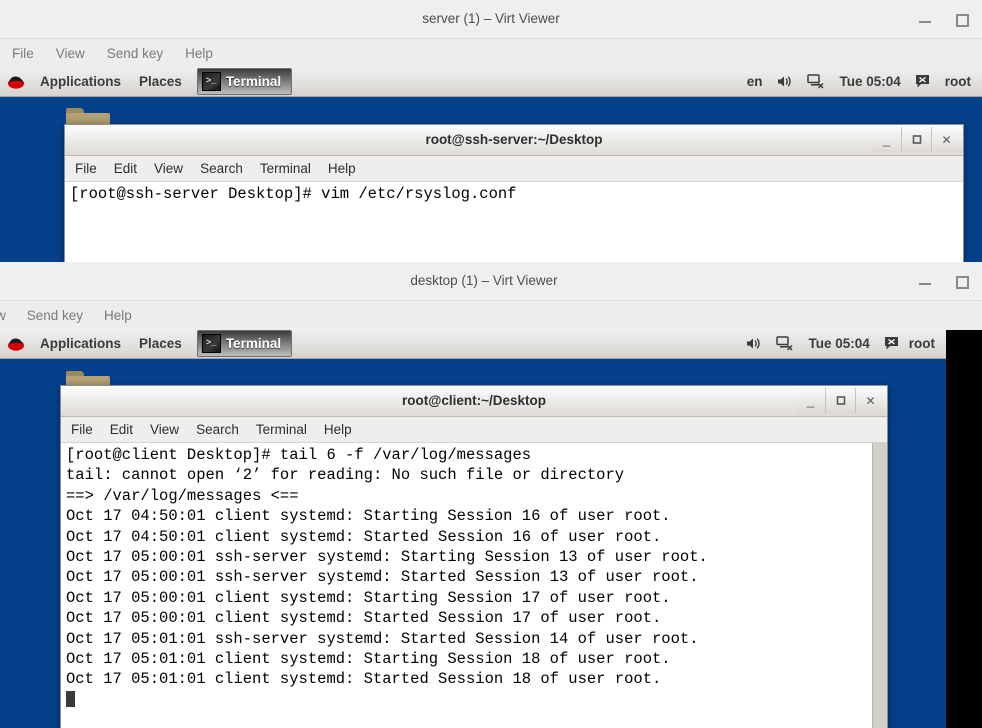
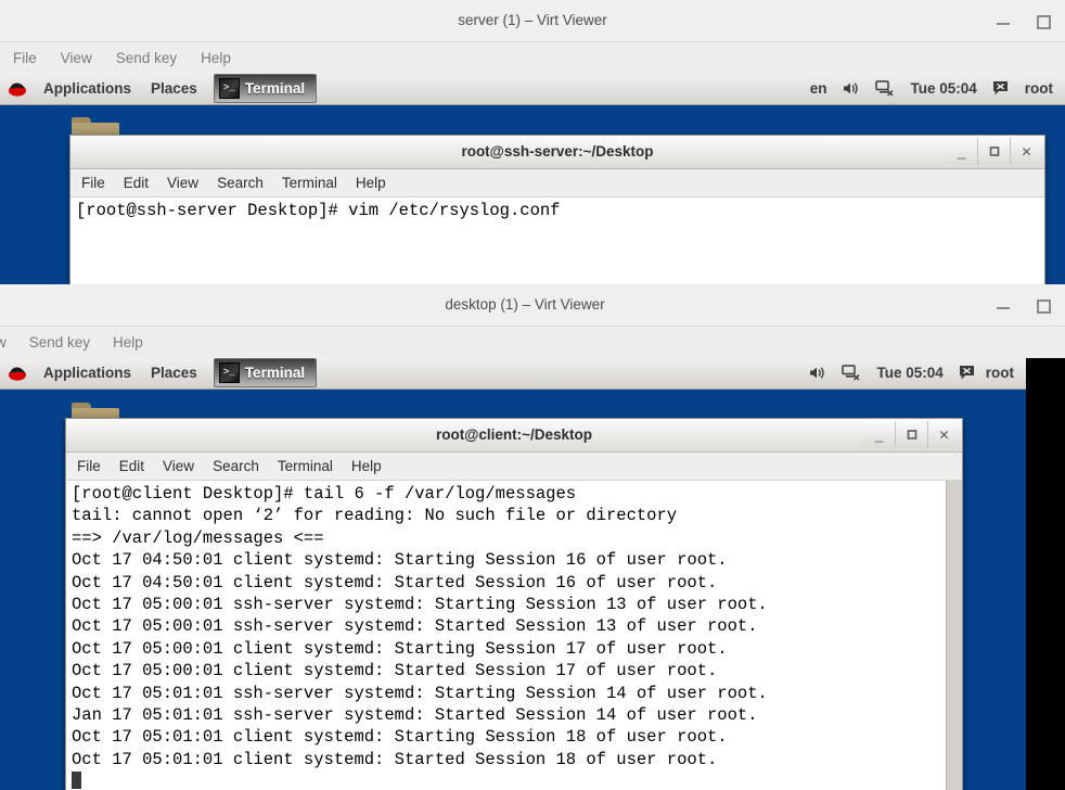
  server (1) – Virt Viewer
  File
  View
  Send key
  Help
  Applications
  Places
  >_
  Terminal
  en
  Tue 05:04
  root
  root@ssh-server:~/Desktop
  _
  ✕
  File
  Edit
  View
  Search
  Terminal
  Help
  [root@ssh-server Desktop]# vim /etc/rsyslog.conf
  desktop (1) – Virt Viewer
  w
  Send key
  Help
  Applications
  Places
  >_
  Terminal
  Tue 05:04
  root
  root@client:~/Desktop
  _
  ✕
  File
  Edit
  View
  Search
  Terminal
  Help
  [root@client Desktop]# tail 6 -f /var/log/messages
  tail: cannot open ‘2’ for reading: No such file or directory
  ==> /var/log/messages <==
  Oct 17 04:50:01 client systemd: Starting Session 16 of user root.
  Oct 17 04:50:01 client systemd: Started Session 16 of user root.
  Oct 17 05:00:01 ssh-server systemd: Starting Session 13 of user root.
  Oct 17 05:00:01 ssh-server systemd: Started Session 13 of user root.
  Oct 17 05:00:01 client systemd: Starting Session 17 of user root.
  Oct 17 05:00:01 client systemd: Started Session 17 of user root.
+ Oct 17 05:01:01 ssh-server systemd: Starting Session 14 of user root.
- Oct 17 05:01:01 ssh-server systemd: Started Session 14 of user root.
+ Jan 17 05:01:01 ssh-server systemd: Started Session 14 of user root.
  Oct 17 05:01:01 client systemd: Starting Session 18 of user root.
  Oct 17 05:01:01 client systemd: Started Session 18 of user root.
